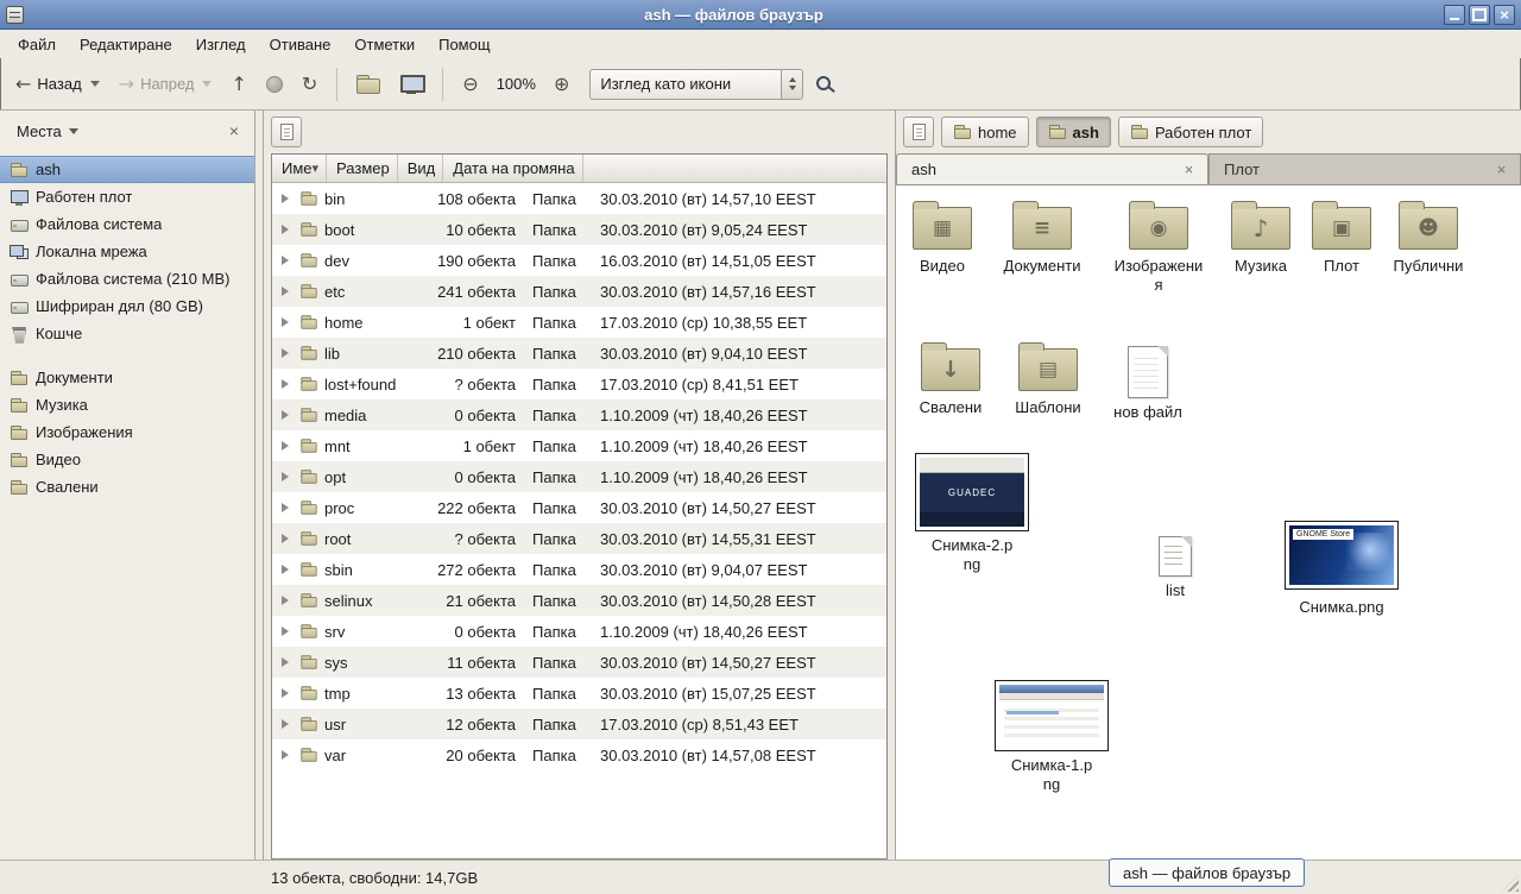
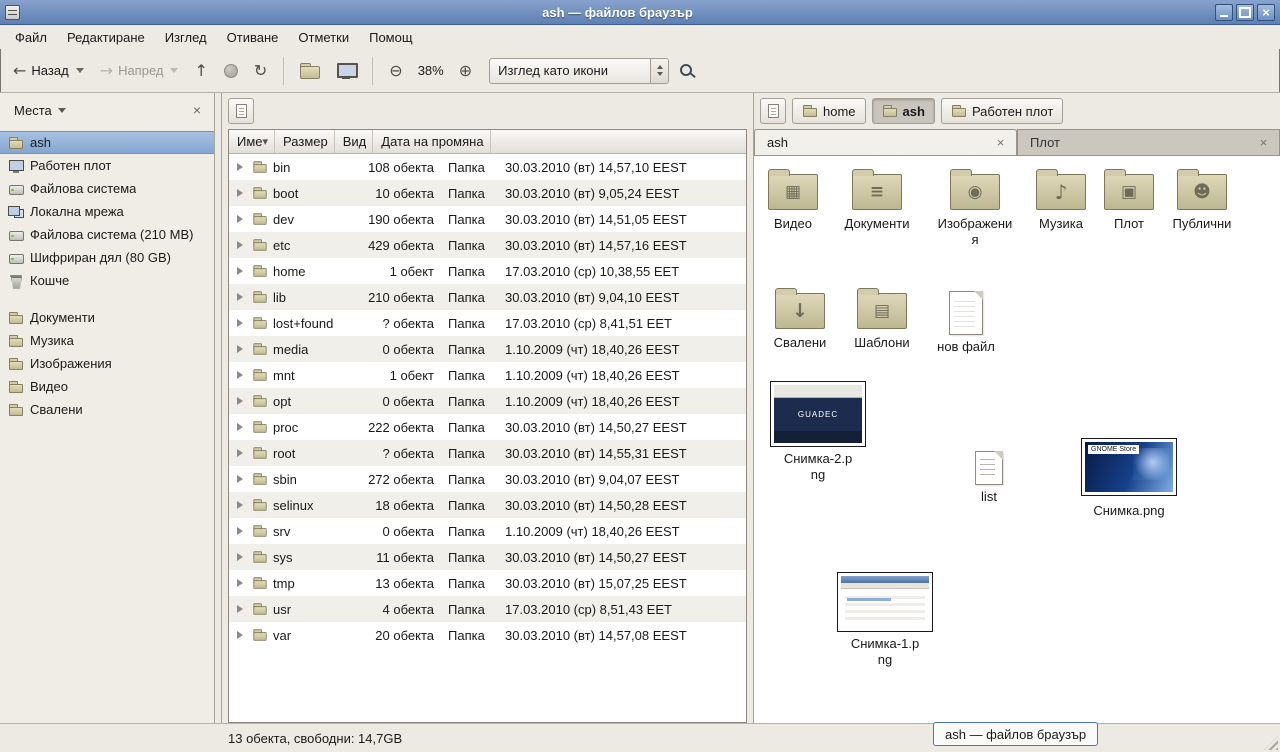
  ash — файлов браузър
  Файл
  Редактиране
  Изглед
  Отиване
  Отметки
  Помощ
  ←
  Назад
  →
  Напред
  ↑
  ↻
  ⊖
- 100%
+ 38%
  ⊕
  Изглед като икони
  Места
  ash
  Работен плот
  Файлова система
  Локална мрежа
  Файлова система (210 MB)
  Шифриран дял (80 GB)
  Кошче
  Документи
  Музика
  Изображения
  Видео
  Свалени
  Име
  Размер
  Вид
  Дата на промяна
  bin
  108 обекта
  Папка
  30.03.2010 (вт) 14,57,10 EEST
  boot
  10 обекта
  Папка
  30.03.2010 (вт) 9,05,24 EEST
  dev
  190 обекта
  Папка
- 16.03.2010 (вт) 14,51,05 EEST
+ 30.03.2010 (вт) 14,51,05 EEST
  etc
- 241 обекта
+ 429 обекта
  Папка
  30.03.2010 (вт) 14,57,16 EEST
  home
  1 обект
  Папка
  17.03.2010 (ср) 10,38,55 EET
  lib
  210 обекта
  Папка
  30.03.2010 (вт) 9,04,10 EEST
  lost+found
  ? обекта
  Папка
  17.03.2010 (ср) 8,41,51 EET
  media
  0 обекта
  Папка
  1.10.2009 (чт) 18,40,26 EEST
  mnt
  1 обект
  Папка
  1.10.2009 (чт) 18,40,26 EEST
  opt
  0 обекта
  Папка
  1.10.2009 (чт) 18,40,26 EEST
  proc
  222 обекта
  Папка
  30.03.2010 (вт) 14,50,27 EEST
  root
  ? обекта
  Папка
  30.03.2010 (вт) 14,55,31 EEST
  sbin
  272 обекта
  Папка
  30.03.2010 (вт) 9,04,07 EEST
  selinux
- 21 обекта
+ 18 обекта
  Папка
  30.03.2010 (вт) 14,50,28 EEST
  srv
  0 обекта
  Папка
  1.10.2009 (чт) 18,40,26 EEST
  sys
  11 обекта
  Папка
  30.03.2010 (вт) 14,50,27 EEST
  tmp
  13 обекта
  Папка
  30.03.2010 (вт) 15,07,25 EEST
  usr
- 12 обекта
+ 4 обекта
  Папка
  17.03.2010 (ср) 8,51,43 EET
  var
  20 обекта
  Папка
  30.03.2010 (вт) 14,57,08 EEST
  home
  ash
  Работен плот
  ash
  Плот
  Видео
  Документи
  Изображения
  Музика
  Плот
  Публични
  Свалени
  Шаблони
  нов файл
  GUADEC
  Снимка-2.png
  list
  Снимка.png
  Снимка-1.png
  13 обекта, свободни: 14,7GB
  ash — файлов браузър
